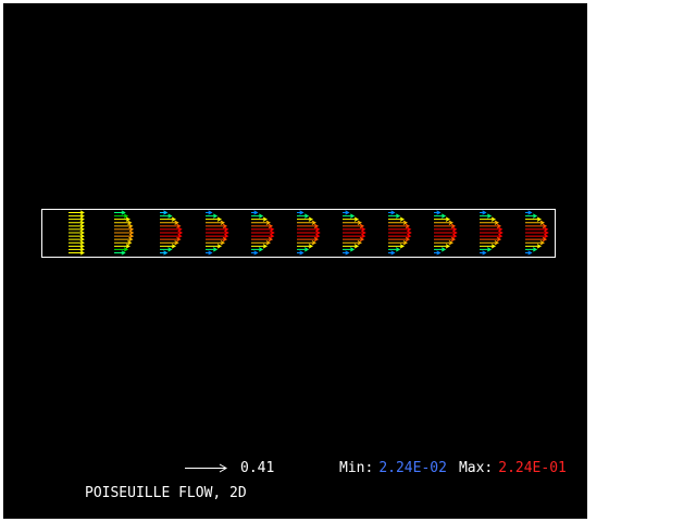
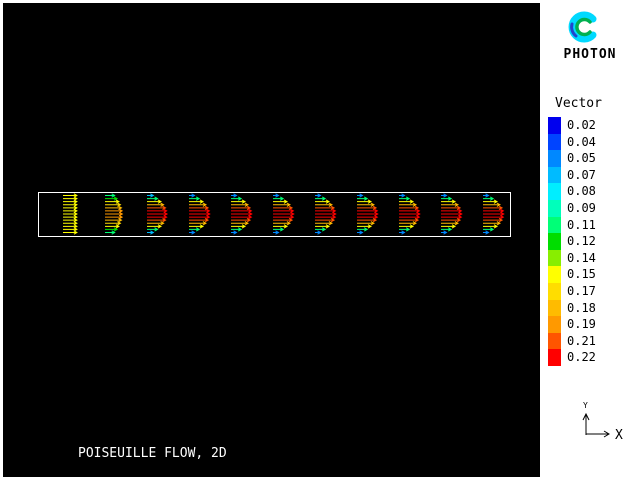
- 0.41
- Min:
- 2.24E-02
- Max:
- 2.24E-01
  POISEUILLE FLOW, 2D
+ PHOTON
+ Vector
+ 0.02
+ 0.04
+ 0.05
+ 0.07
+ 0.08
+ 0.09
+ 0.11
+ 0.12
+ 0.14
+ 0.15
+ 0.17
+ 0.18
+ 0.19
+ 0.21
+ 0.22
+ X
+ Y
